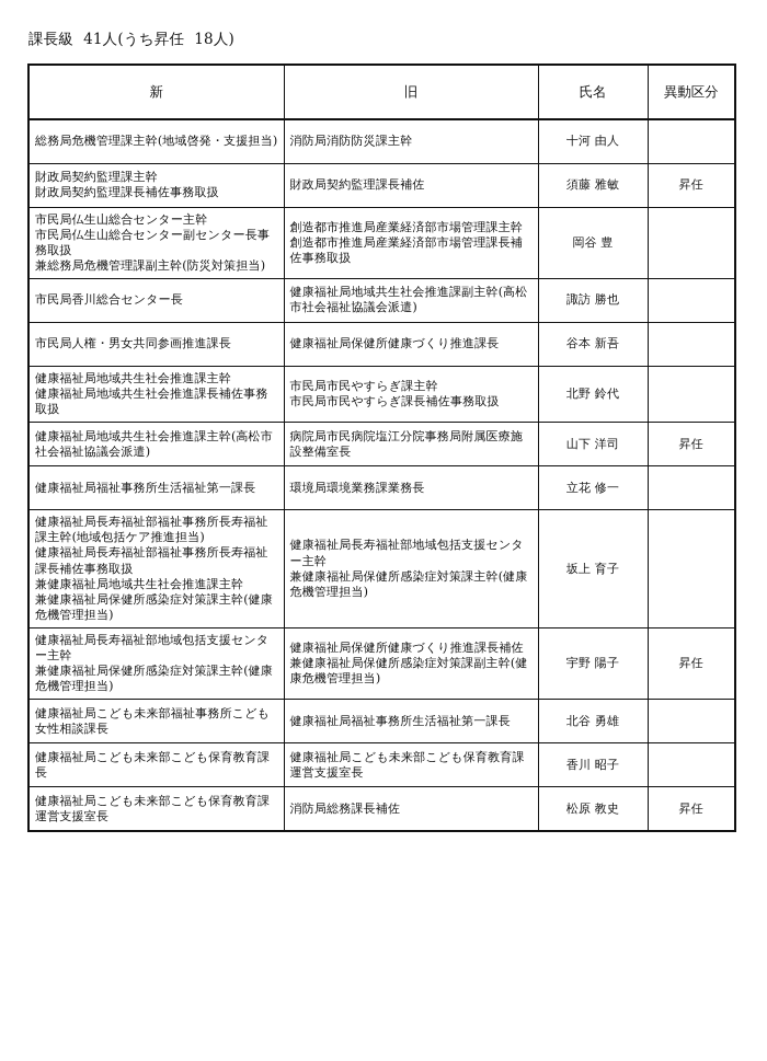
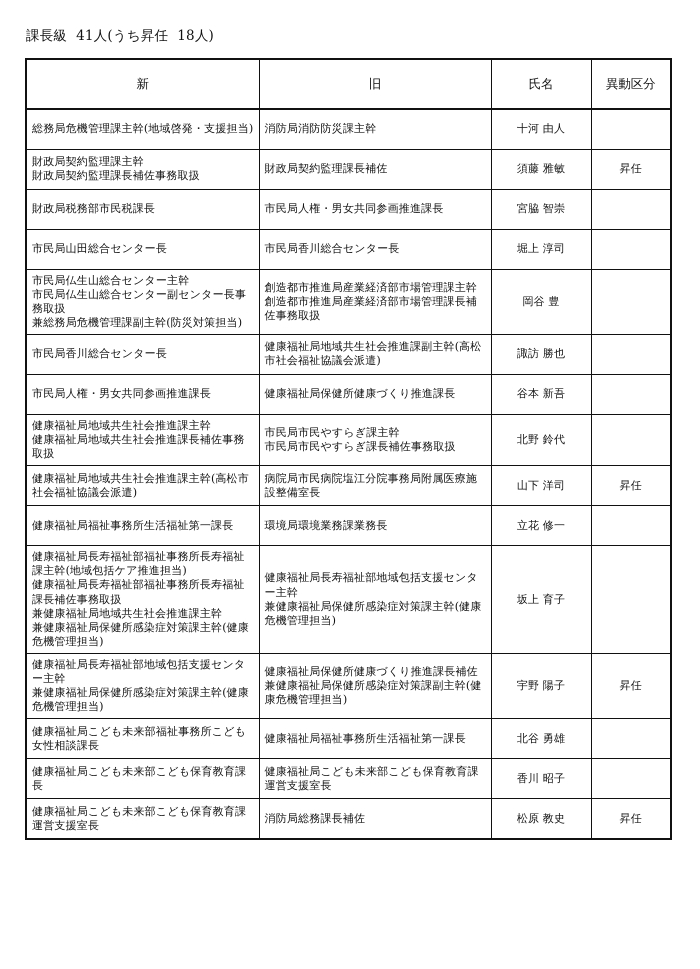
  課長級 41人(うち昇任 18人)
  新	旧	氏名	異動区分
  総務局危機管理課主幹(地域啓発・支援担当)	消防局消防防災課主幹	十河 由人
  財政局契約監理課主幹 財政局契約監理課長補佐事務取扱	財政局契約監理課長補佐	須藤 雅敏	昇任
+ 財政局税務部市民税課長	市民局人権・男女共同参画推進課長	宮脇 智崇
+ 市民局山田総合センター長	市民局香川総合センター長	堀上 淳司
  市民局仏生山総合センター主幹 市民局仏生山総合センター副センター長事務取扱 兼総務局危機管理課副主幹(防災対策担当)	創造都市推進局産業経済部市場管理課主幹 創造都市推進局産業経済部市場管理課長補佐事務取扱	岡谷 豊
  市民局香川総合センター長	健康福祉局地域共生社会推進課副主幹(高松市社会福祉協議会派遣)	諏訪 勝也
  市民局人権・男女共同参画推進課長	健康福祉局保健所健康づくり推進課長	谷本 新吾
  健康福祉局地域共生社会推進課主幹 健康福祉局地域共生社会推進課長補佐事務取扱	市民局市民やすらぎ課主幹 市民局市民やすらぎ課長補佐事務取扱	北野 鈴代
  健康福祉局地域共生社会推進課主幹(高松市社会福祉協議会派遣)	病院局市民病院塩江分院事務局附属医療施設整備室長	山下 洋司	昇任
  健康福祉局福祉事務所生活福祉第一課長	環境局環境業務課業務長	立花 修一
  健康福祉局長寿福祉部福祉事務所長寿福祉課主幹(地域包括ケア推進担当) 健康福祉局長寿福祉部福祉事務所長寿福祉課長補佐事務取扱 兼健康福祉局地域共生社会推進課主幹 兼健康福祉局保健所感染症対策課主幹(健康危機管理担当)	健康福祉局長寿福祉部地域包括支援センター主幹 兼健康福祉局保健所感染症対策課主幹(健康危機管理担当)	坂上 育子
  健康福祉局長寿福祉部地域包括支援センター主幹 兼健康福祉局保健所感染症対策課主幹(健康危機管理担当)	健康福祉局保健所健康づくり推進課長補佐 兼健康福祉局保健所感染症対策課副主幹(健康危機管理担当)	宇野 陽子	昇任
  健康福祉局こども未来部福祉事務所こども女性相談課長	健康福祉局福祉事務所生活福祉第一課長	北谷 勇雄
  健康福祉局こども未来部こども保育教育課長	健康福祉局こども未来部こども保育教育課運営支援室長	香川 昭子
  健康福祉局こども未来部こども保育教育課運営支援室長	消防局総務課長補佐	松原 教史	昇任
